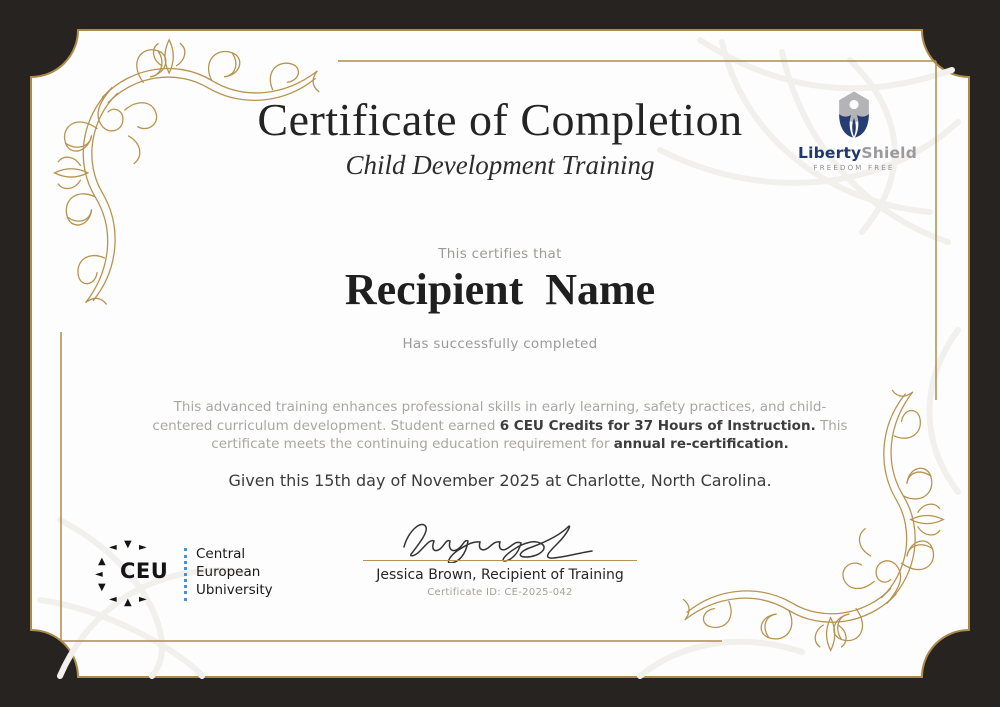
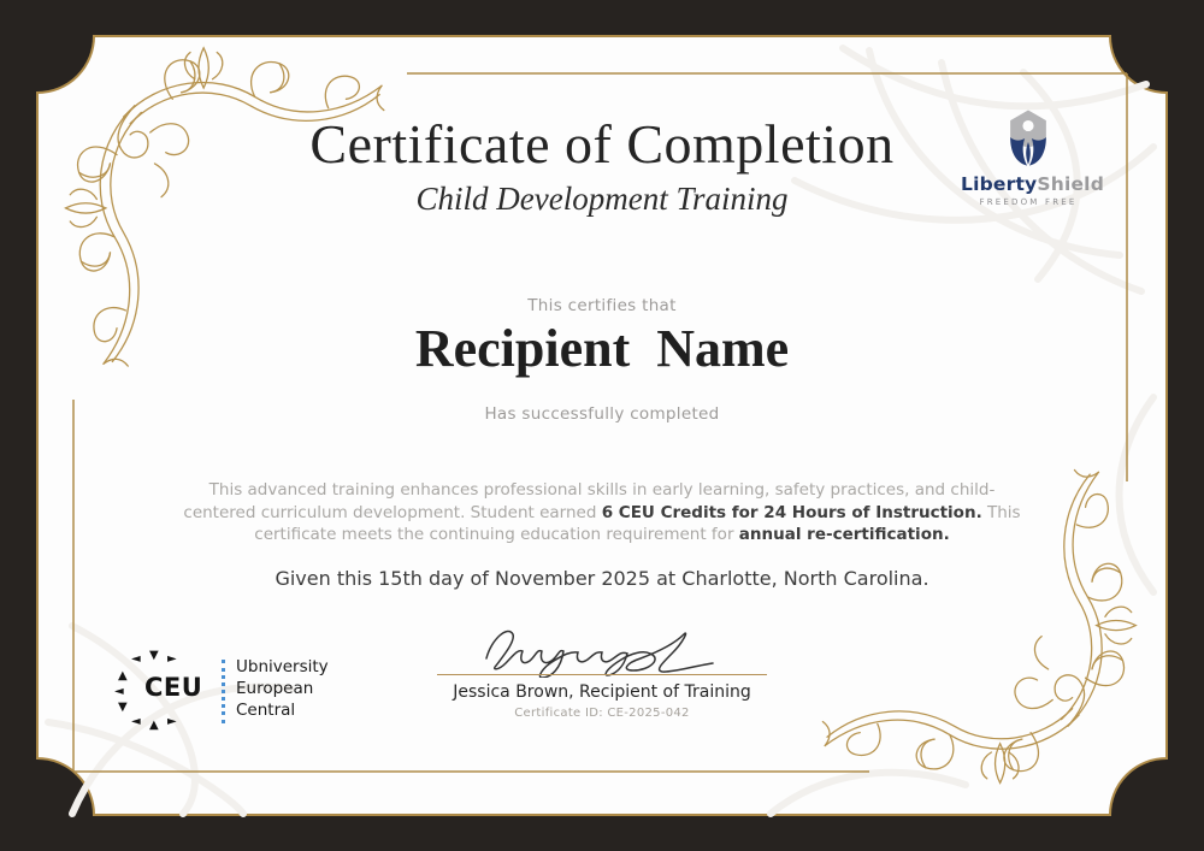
  Certificate of Completion
  Child Development Training
  LibertyShield
  FREEDOM FREE
  This certifies that
  Recipient Name
  Has successfully completed
- This advanced training enhances professional skills in early learning, safety practices, and child-centered curriculum development. Student earned 6 CEU Credits for 37 Hours of Instruction. This certificate meets the continuing education requirement for annual re-certification.
+ This advanced training enhances professional skills in early learning, safety practices, and child-centered curriculum development. Student earned 6 CEU Credits for 24 Hours of Instruction. This certificate meets the continuing education requirement for annual re-certification.
  Given this 15th day of November 2025 at Charlotte, North Carolina.
  Jessica Brown, Recipient of Training
  Certificate ID: CE-2025-042
  ◄
  ▼
  ►
  ▲
  ◄
  ▼
  ◄
  ▲
  ►
  CEU
- Central
+ Ubniversity
  European
- Ubniversity
+ Central
